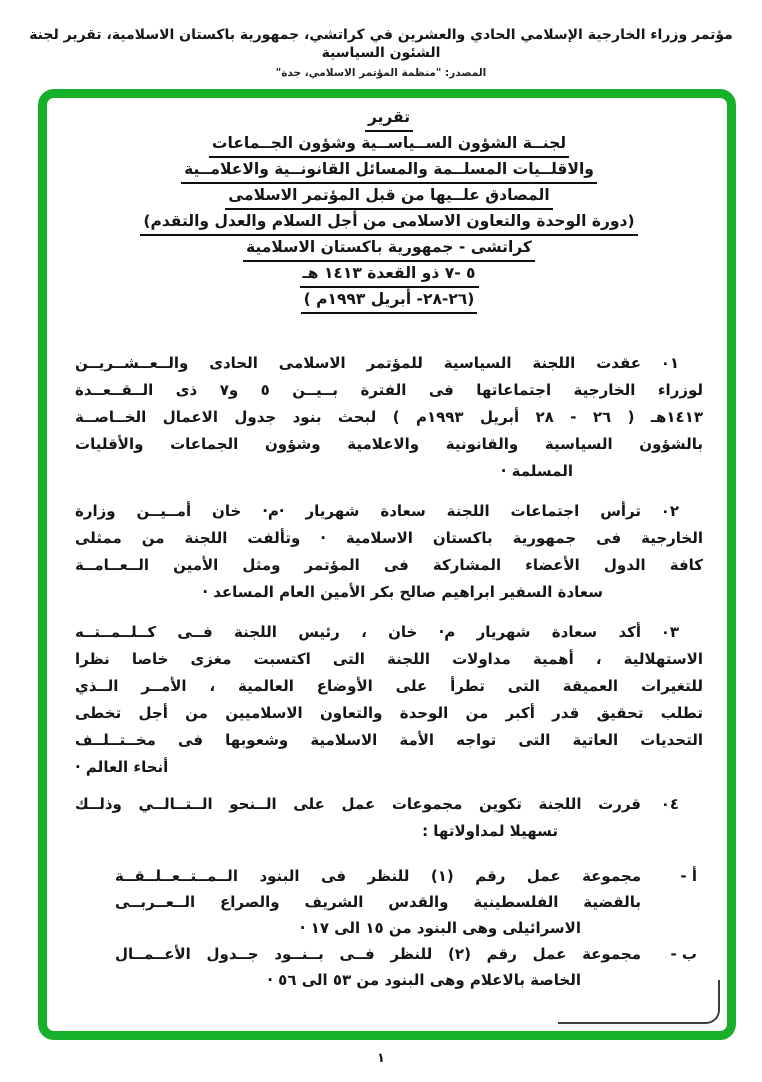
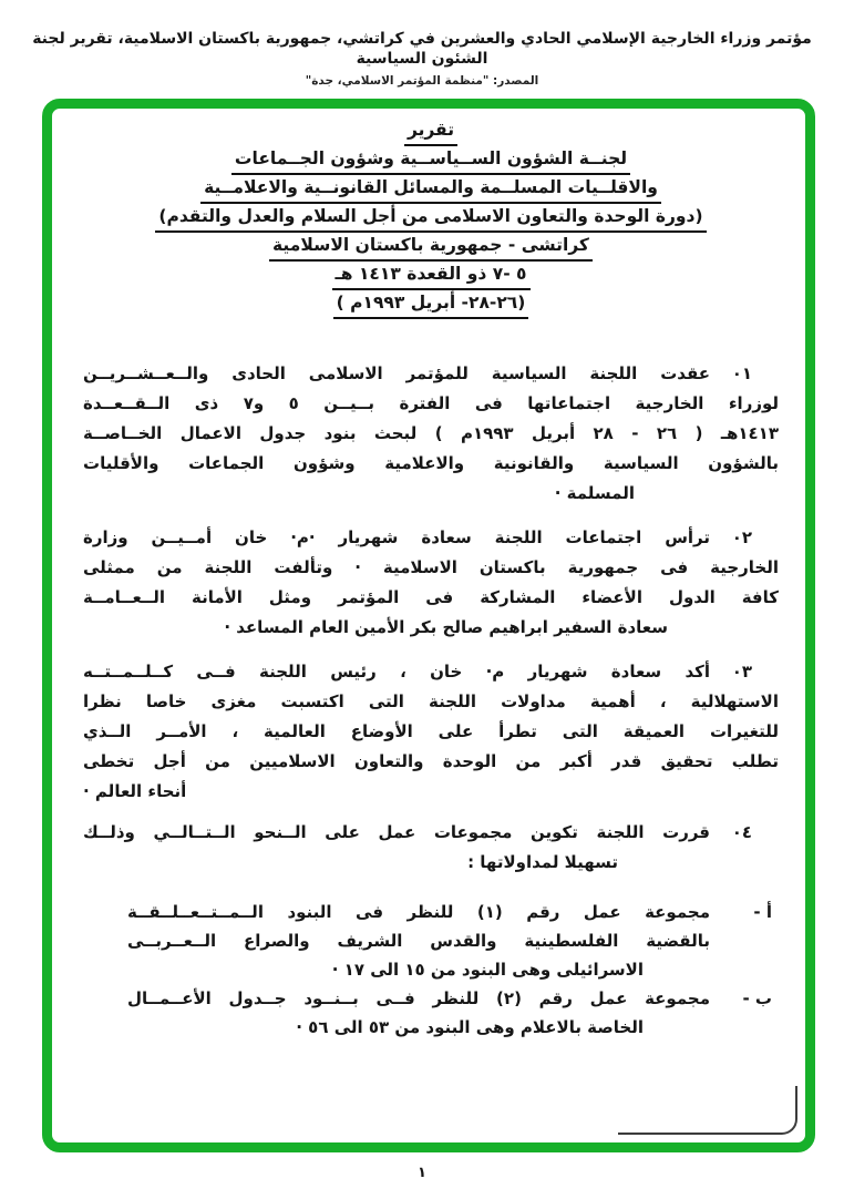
  مؤتمر وزراء الخارجية الإسلامي الحادي والعشرين في كراتشي، جمهورية باكستان الاسلامية، تقرير لجنة الشئون السياسية
  المصدر: "منظمة المؤتمر الاسلامي، جدة"
  تقرير
  لجنــة الشؤون الســياســية وشؤون الجــماعات
  والاقلــيات المسلــمة والمسائل القانونــية والاعلامــية
- المصادق علــيها من قبل المؤتمر الاسلامى
  (دورة الوحدة والتعاون الاسلامى من أجل السلام والعدل والتقدم)
  كراتشى - جمهورية باكستان الاسلامية
  ٥ -٧ ذو القعدة ١٤١٣ هـ
  (٢٦-٢٨- أبريل ١٩٩٣م )
  ٠١
  عقدت اللجنة السياسية للمؤتمر الاسلامى الحادى والــعــشــريــن
  لوزراء الخارجية اجتماعاتها فى الفترة بــيــن ٥ و٧ ذى الــقــعــدة
  ١٤١٣هـ ( ٢٦ - ٢٨ أبريل ١٩٩٣م ) لبحث بنود جدول الاعمال الخــاصــة
  بالشؤون السياسية والقانونية والاعلامية وشؤون الجماعات والأقليات
  المسلمة ·
  ٠٢
  ترأس اجتماعات اللجنة سعادة شهريار ·م· خان أمــيــن وزارة
  الخارجية فى جمهورية باكستان الاسلامية · وتألفت اللجنة من ممثلى
- كافة الدول الأعضاء المشاركة فى المؤتمر ومثل الأمين الــعــامــة
+ كافة الدول الأعضاء المشاركة فى المؤتمر ومثل الأمانة الــعــامــة
  سعادة السفير ابراهيم صالح بكر الأمين العام المساعد ·
  ٠٣
  أكد سعادة شهريار م· خان ، رئيس اللجنة فــى كــلــمــتــه
  الاستهلالية ، أهمية مداولات اللجنة التى اكتسبت مغزى خاصا نظرا
  للتغيرات العميقة التى تطرأ على الأوضاع العالمية ، الأمــر الــذي
  تطلب تحقيق قدر أكبر من الوحدة والتعاون الاسلاميين من أجل تخطى
- التحديات العاتية التى تواجه الأمة الاسلامية وشعوبها فى مخــتــلــف
  أنحاء العالم ·
  ٠٤
  قررت اللجنة تكوين مجموعات عمل على الــنحو الــتــالــي وذلــك
  تسهيلا لمداولاتها :
  أ -
  مجموعة عمل رقم (١) للنظر فى البنود الــمــتــعــلــقــة
  بالقضية الفلسطينية والقدس الشريف والصراع الــعــربــى
  الاسرائيلى وهى البنود من ١٥ الى ١٧ ·
  ب -
  مجموعة عمل رقم (٢) للنظر فــى بــنــود جــدول الأعــمــال
  الخاصة بالاعلام وهى البنود من ٥٣ الى ٥٦ ·
  ١
